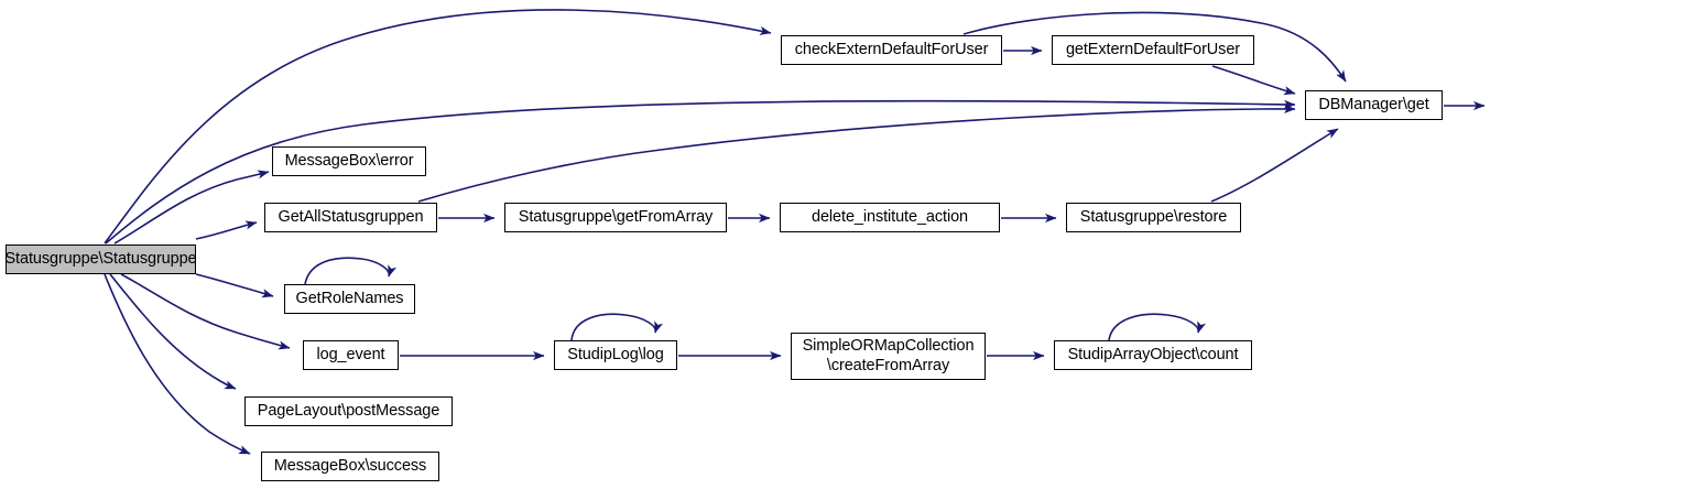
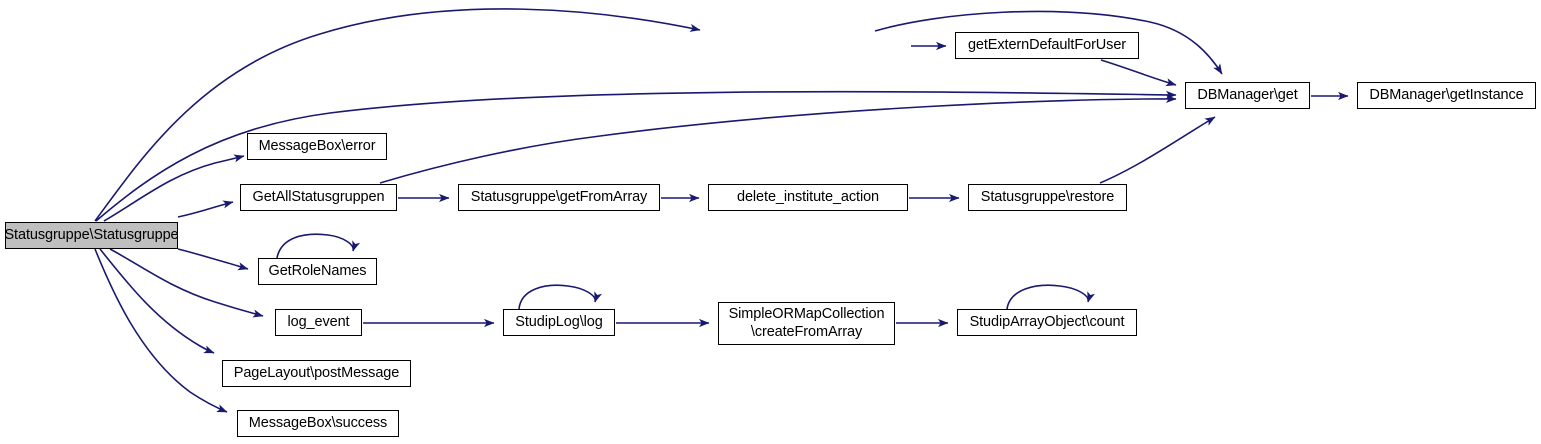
  Statusgruppe\Statusgruppe
- checkExternDefaultForUser
  getExternDefaultForUser
  DBManager\get
+ DBManager\getInstance
  MessageBox\error
  GetAllStatusgruppen
  Statusgruppe\getFromArray
  delete_institute_action
  Statusgruppe\restore
  GetRoleNames
  log_event
  StudipLog\log
  SimpleORMapCollection
  \createFromArray
  StudipArrayObject\count
  PageLayout\postMessage
  MessageBox\success
